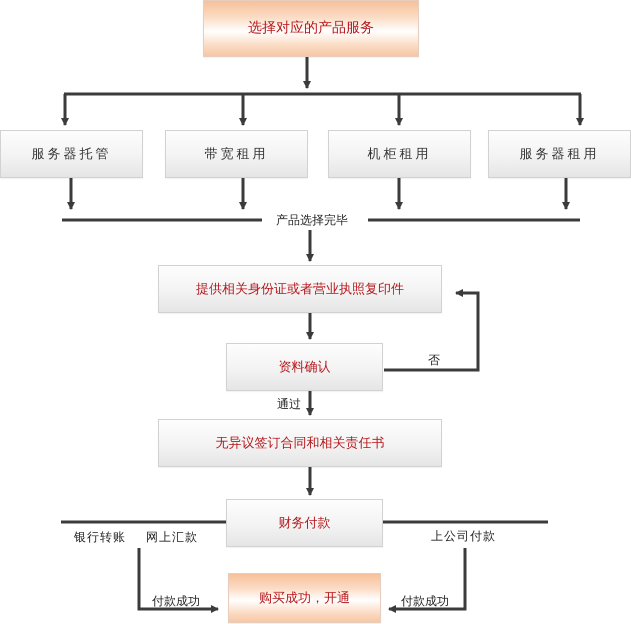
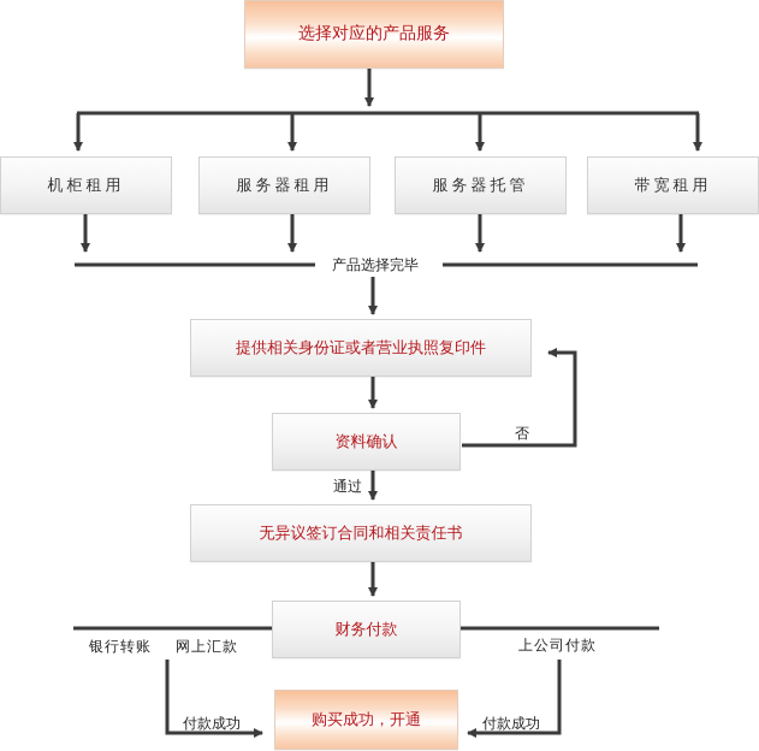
  选择对应的产品服务
- 服务器托管
+ 机柜租用
- 带宽租用
+ 服务器租用
- 机柜租用
+ 服务器托管
- 服务器租用
+ 带宽租用
  产品选择完毕
  提供相关身份证或者营业执照复印件
  资料确认
  否
  通过
  无异议签订合同和相关责任书
  财务付款
  银行转账
  网上汇款
  上公司付款
  付款成功
  付款成功
  购买成功，开通
